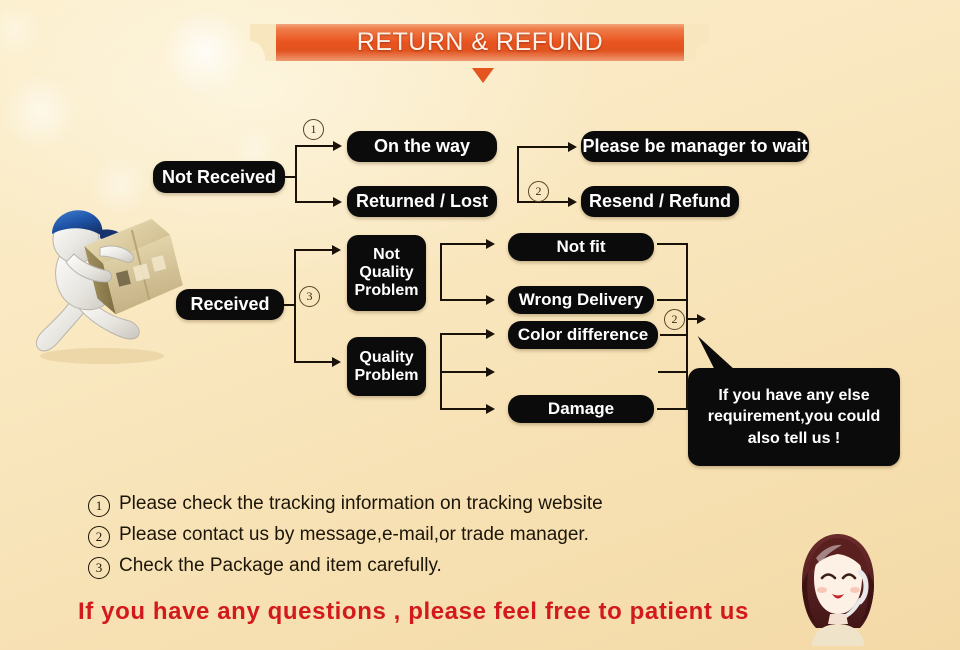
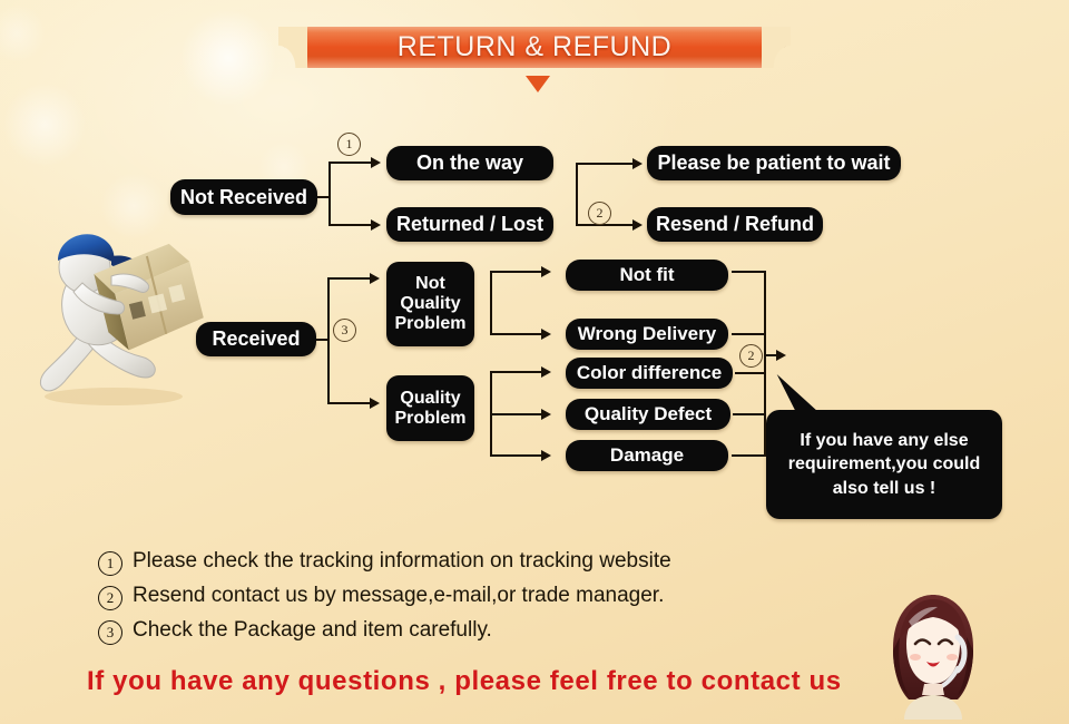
  RETURN & REFUND
  Not Received
  1
  On the way
  Returned / Lost
  2
- Please be manager to wait
+ Please be patient to wait
  Resend / Refund
  Received
  3
  Not
  Quality
  Problem
  Quality
  Problem
  Not fit
  Wrong Delivery
  Color difference
+ Quality Defect
  Damage
  2
  If you have any else requirement,you could also tell us !
  1
  Please check the tracking information on tracking website
  2
- Please contact us by message,e-mail,or trade manager.
+ Resend contact us by message,e-mail,or trade manager.
  3
  Check the Package and item carefully.
- If you have any questions , please feel free to patient us
+ If you have any questions , please feel free to contact us
